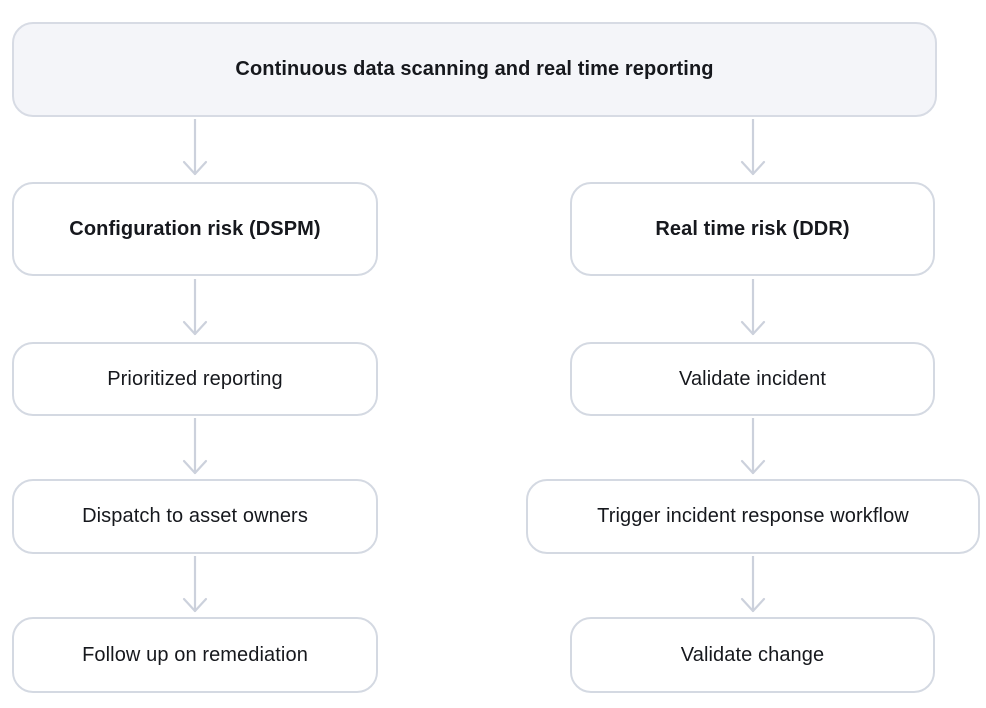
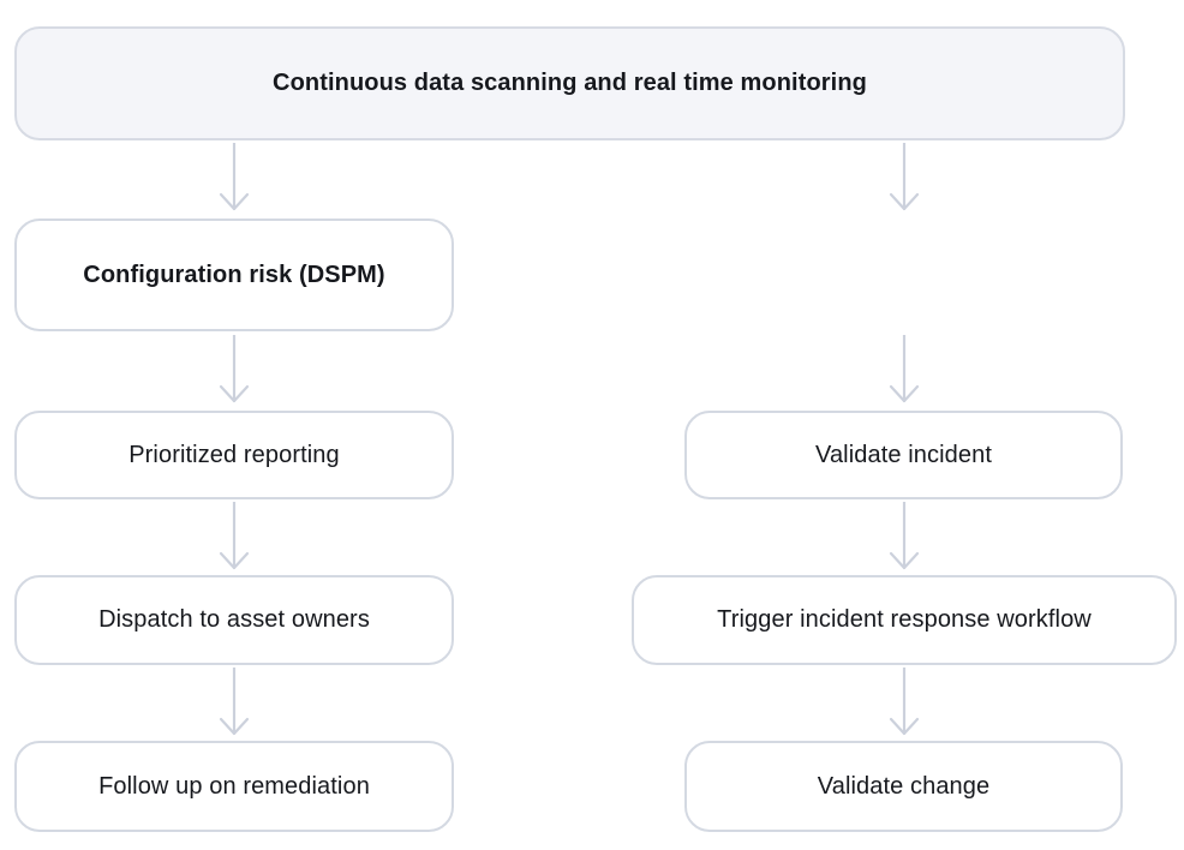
- Continuous data scanning and real time reporting
+ Continuous data scanning and real time monitoring
  Configuration risk (DSPM)
- Real time risk (DDR)
  Prioritized reporting
  Dispatch to asset owners
  Follow up on remediation
  Validate incident
  Trigger incident response workflow
  Validate change
